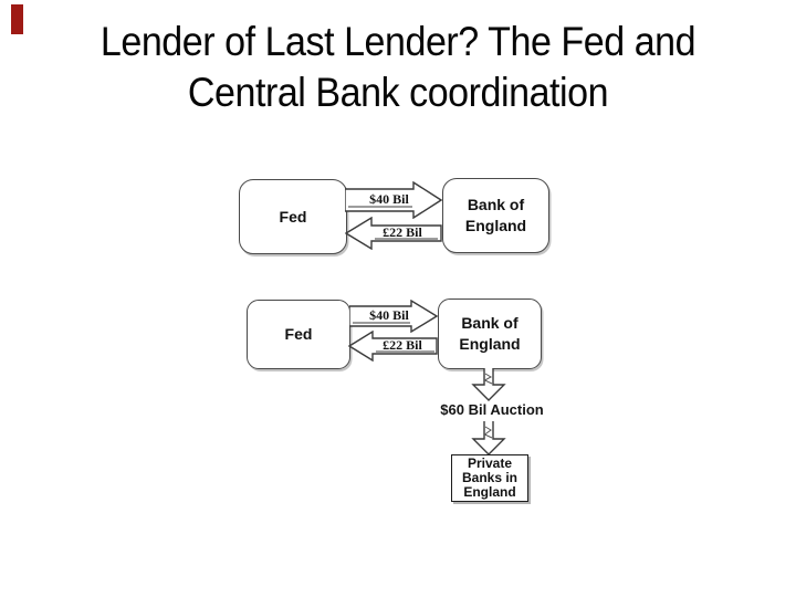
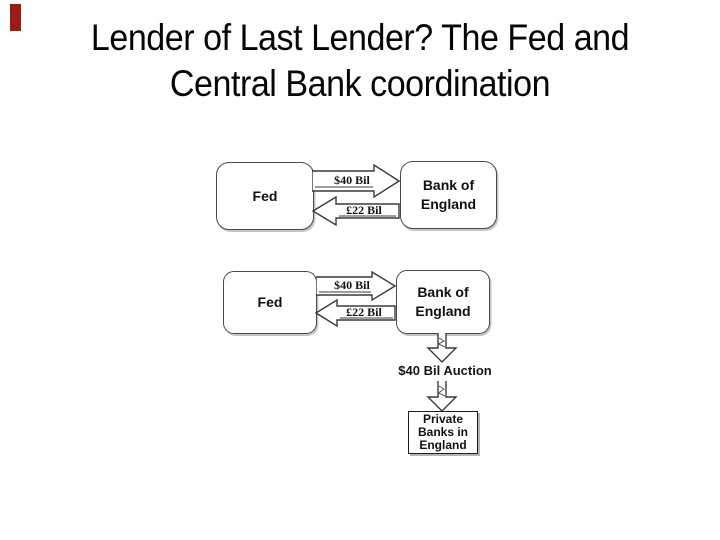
  Lender of Last Lender? The Fed and
  Central Bank coordination
  Fed
  Bank of
  England
  $40 Bil
  £22 Bil
  Fed
  Bank of
  England
  $40 Bil
  £22 Bil
- $60 Bil Auction
+ $40 Bil Auction
  Private
  Banks in
  England
